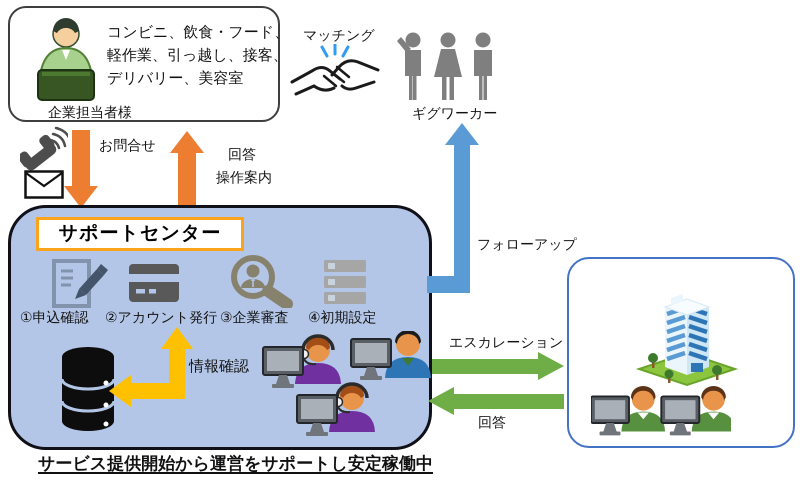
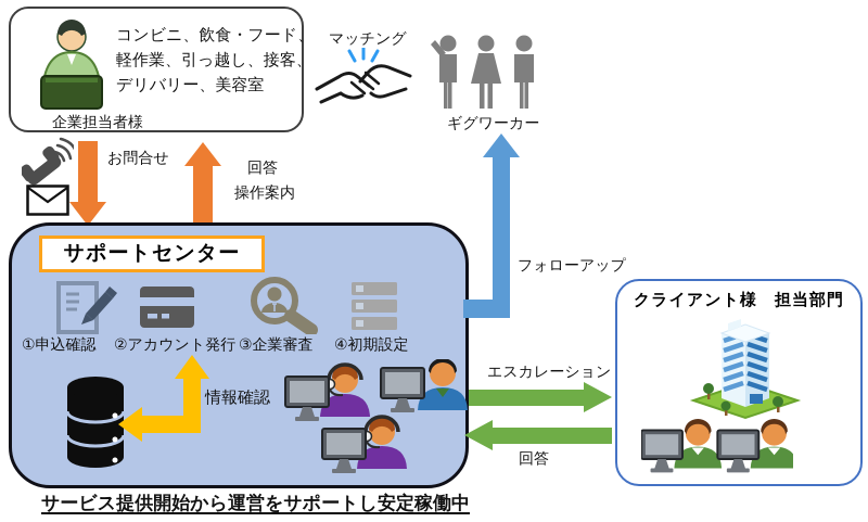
  コンビニ、飲食・フード、
  軽作業、引っ越し、接客、
  デリバリー、美容室
  企業担当者様
  マッチング
  ギグワーカー
  お問合せ
  回答
  操作案内
  サポートセンター
  ①申込確認
  ②アカウント発行
  ③企業審査
  ④初期設定
  情報確認
  サービス提供開始から運営をサポートし安定稼働中
  フォローアップ
  エスカレーション
  回答
+ クライアント様 担当部門
